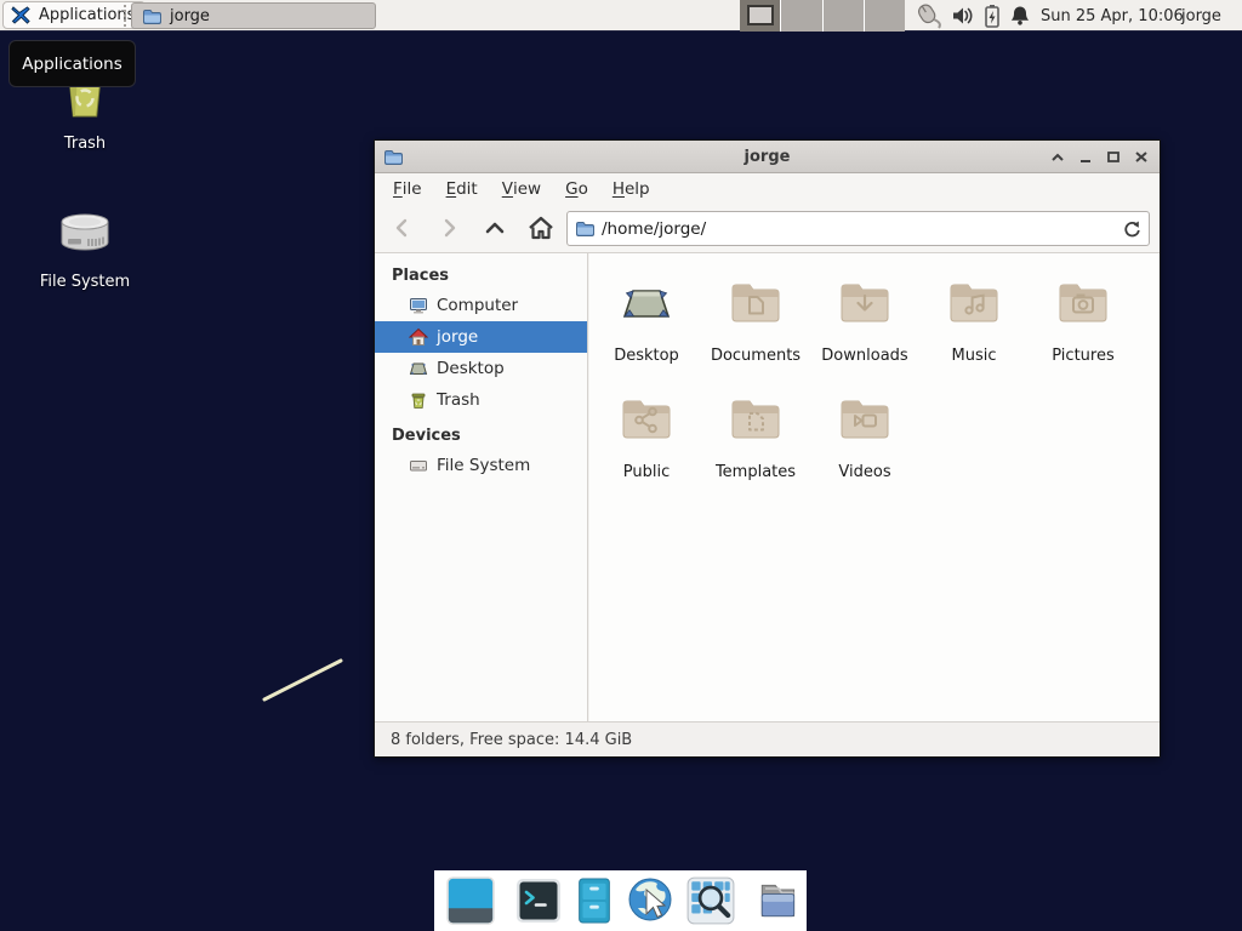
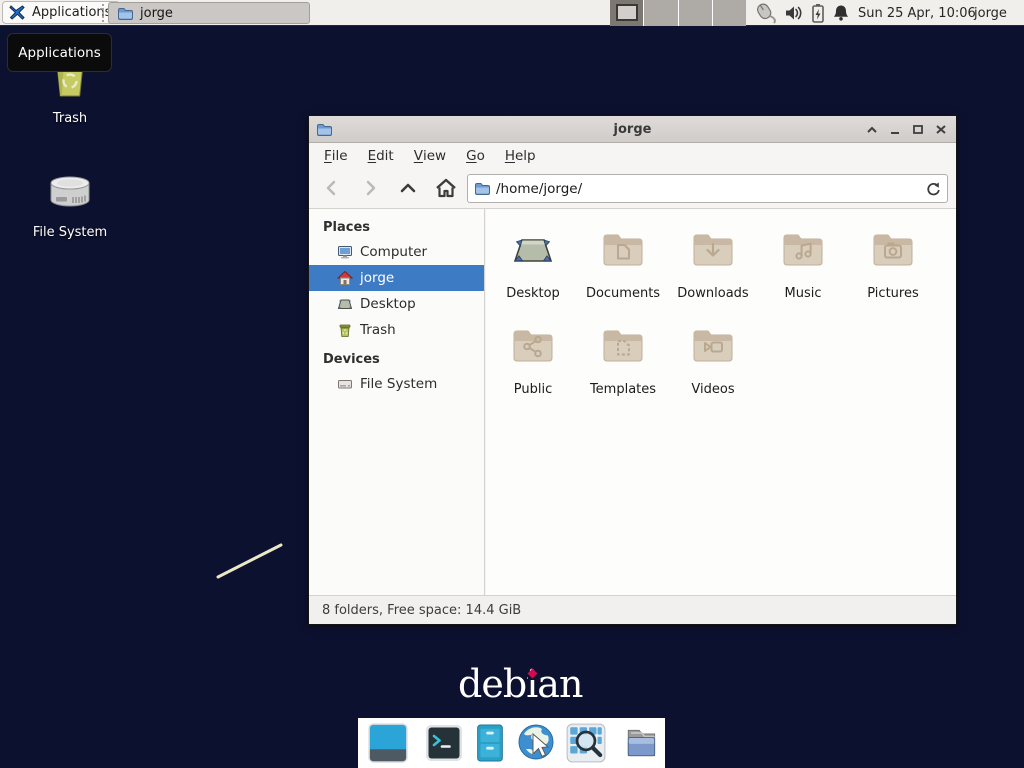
  Application
  jorge
  Sun 25 Apr, 10:06
  jorge
  Applications
  Trash
  File System
  jorge
  F
  ile
  E
  dit
  V
  iew
  G
  o
  H
  elp
  /home/jorge/
  Places
  Computer
  jorge
  Desktop
  Trash
  Devices
  File System
  Desktop
  Documents
  Downloads
  Music
  Pictures
  Public
  Templates
  Videos
  8 folders, Free space: 14.4 GiB
+ debian
